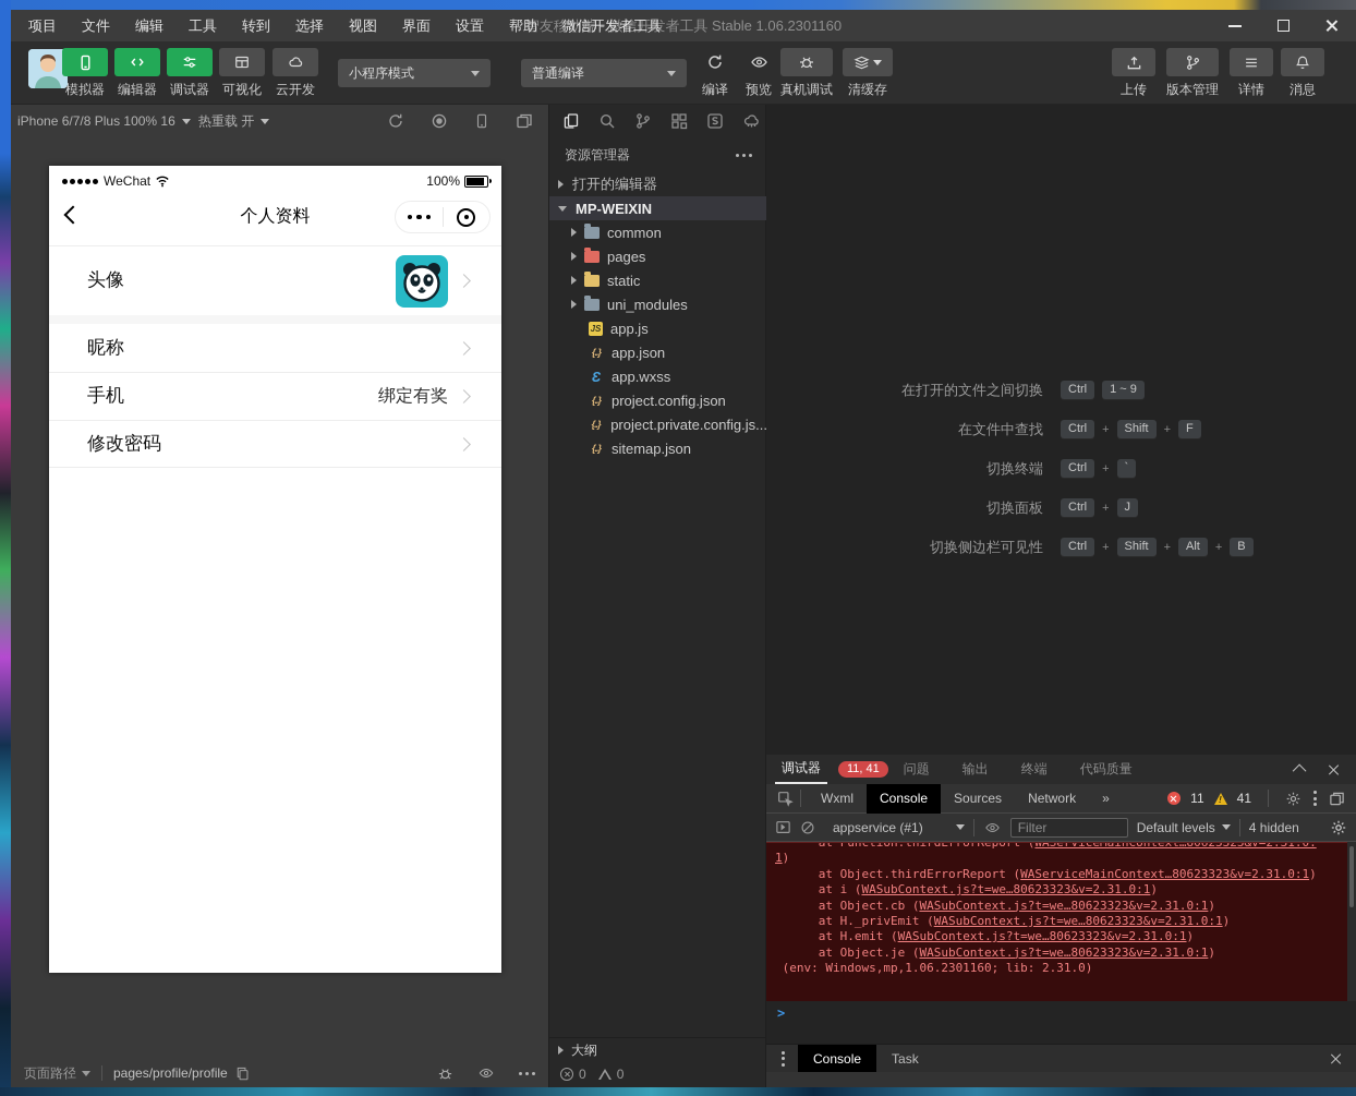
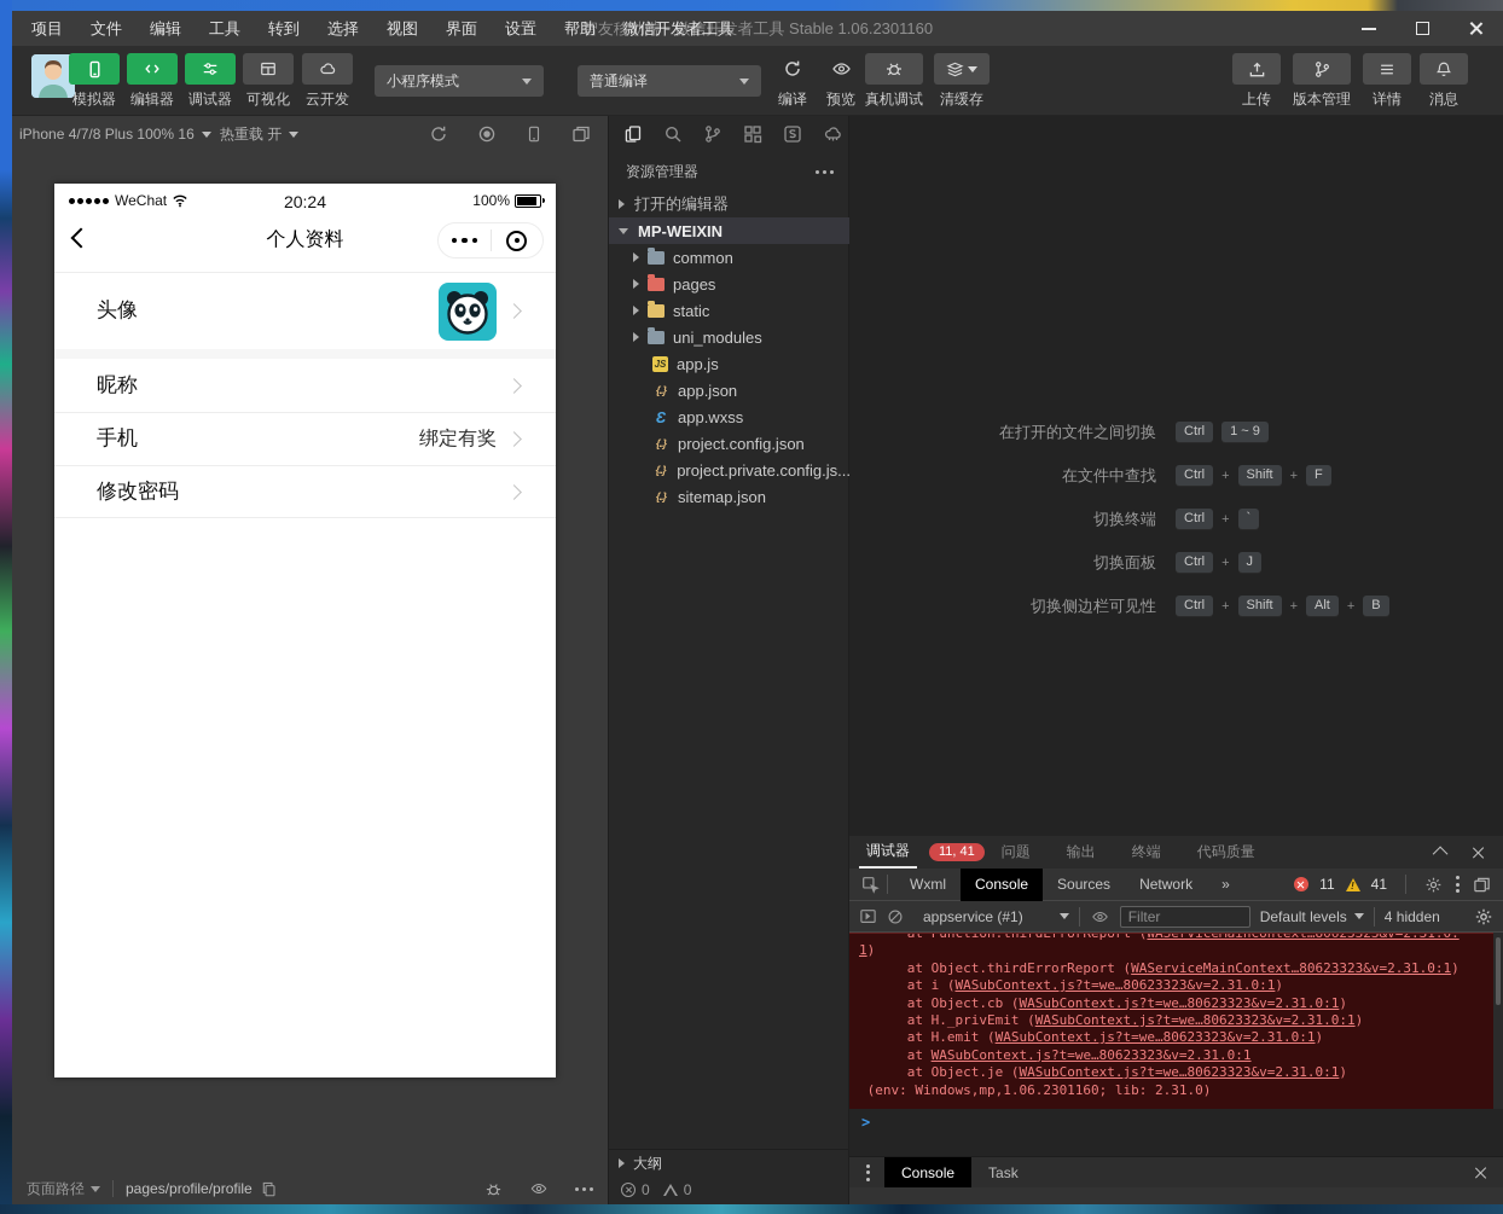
  智友移动端 - 微信开发者工具 Stable 1.06.2301160
  项目
  文件
  编辑
  工具
  转到
  选择
  视图
  界面
  设置
  帮助
  微信开发者工具
  模拟器
  编辑器
  调试器
  可视化
  云开发
  小程序模式
  普通编译
  编译
  预览
  真机调试
  清缓存
  上传
  版本管理
  详情
  消息
- iPhone 6/7/8 Plus 100% 16
+ iPhone 4/7/8 Plus 100% 16
  热重载 开
  WeChat
+ 20:24
  100%
  个人资料
  头像
  昵称
  手机
  绑定有奖
  修改密码
  页面路径
  pages/profile/profile
  资源管理器
  打开的编辑器
  MP-WEIXIN
  common
  pages
  static
  uni_modules
  app.js
  app.json
  app.wxss
  project.config.json
  project.private.config.js..
  sitemap.json
  大纲
  0
  0
  在打开的文件之间切换
  Ctrl
  1 ~ 9
  在文件中查找
  Ctrl
  +
  Shift
  +
  F
  切换终端
  Ctrl
  +
  `
  切换面板
  Ctrl
  +
  J
  切换侧边栏可见性
  Ctrl
  +
  Shift
  +
  Alt
  +
  B
  调试器
  11, 41
  问题
  输出
  终端
  代码质量
  Wxml
  Console
  Sources
  Network
  »
  11
  41
  appservice (#1)
  Filter
  Default levels
  4 hidden
  at Function.thirdErrorReport (WAServiceMainContext…80623323&v=2.31.0:
  1)
  at Object.thirdErrorReport (WAServiceMainContext…80623323&v=2.31.0:1)
  at i (WASubContext.js?t=we…80623323&v=2.31.0:1)
  at Object.cb (WASubContext.js?t=we…80623323&v=2.31.0:1)
  at H._privEmit (WASubContext.js?t=we…80623323&v=2.31.0:1)
  at H.emit (WASubContext.js?t=we…80623323&v=2.31.0:1)
+ at WASubContext.js?t=we…80623323&v=2.31.0:1
  at Object.je (WASubContext.js?t=we…80623323&v=2.31.0:1)
  (env: Windows,mp,1.06.2301160; lib: 2.31.0)
  >
  Console
  Task
